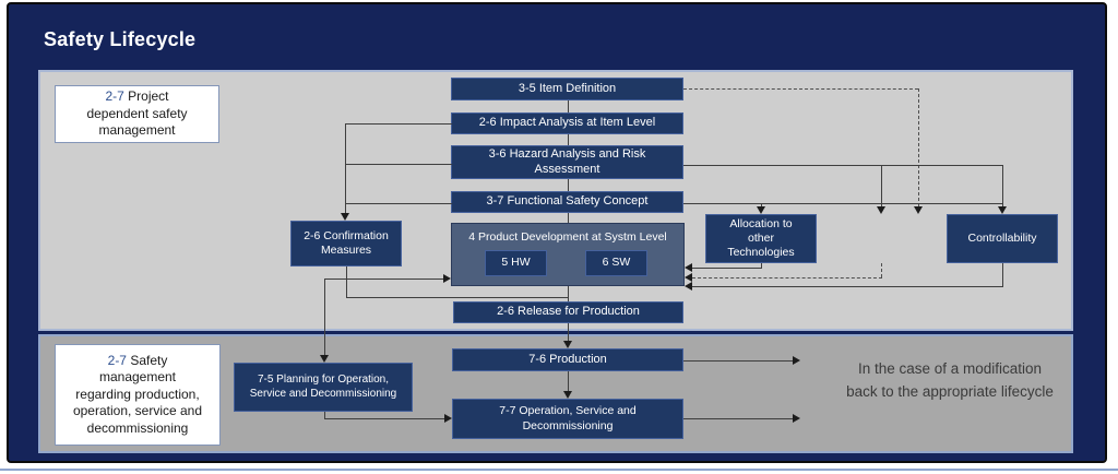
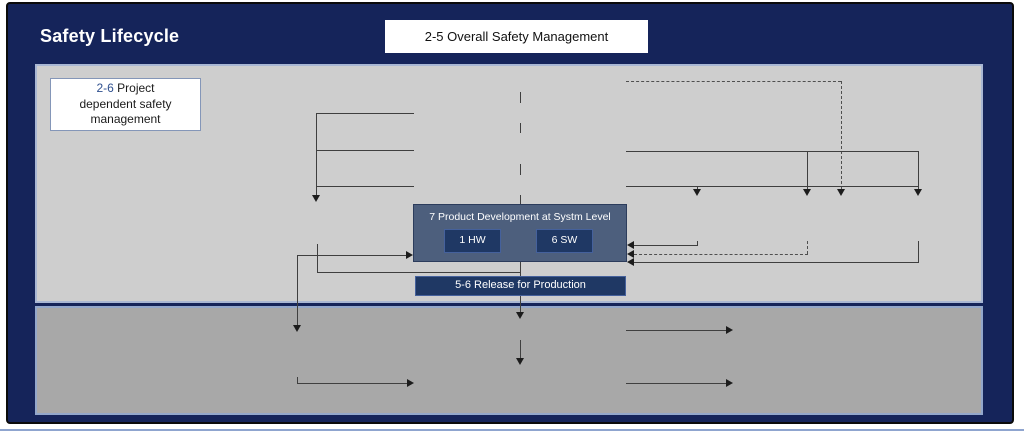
  Safety Lifecycle
+ 2-5 Overall Safety Management
- 2-7 Project dependent safety management
+ 2-6 Project dependent safety management
- 2-7 Safety management regarding production, operation, service and decommissioning
- 3-5 Item Definition
- 2-6 Impact Analysis at Item Level
- 3-6 Hazard Analysis and Risk Assessment
- 3-7 Functional Safety Concept
- 4 Product Development at Systm Level
+ 7 Product Development at Systm Level
- 5 HW
+ 1 HW
  6 SW
- 2-6 Release for Production
+ 5-6 Release for Production
- 2-6 Confirmation Measures
- Allocation to other Technologies
- Controllability
- 7-5 Planning for Operation, Service and Decommissioning
- 7-6 Production
- 7-7 Operation, Service and Decommissioning
- In the case of a modification back to the appropriate lifecycle
